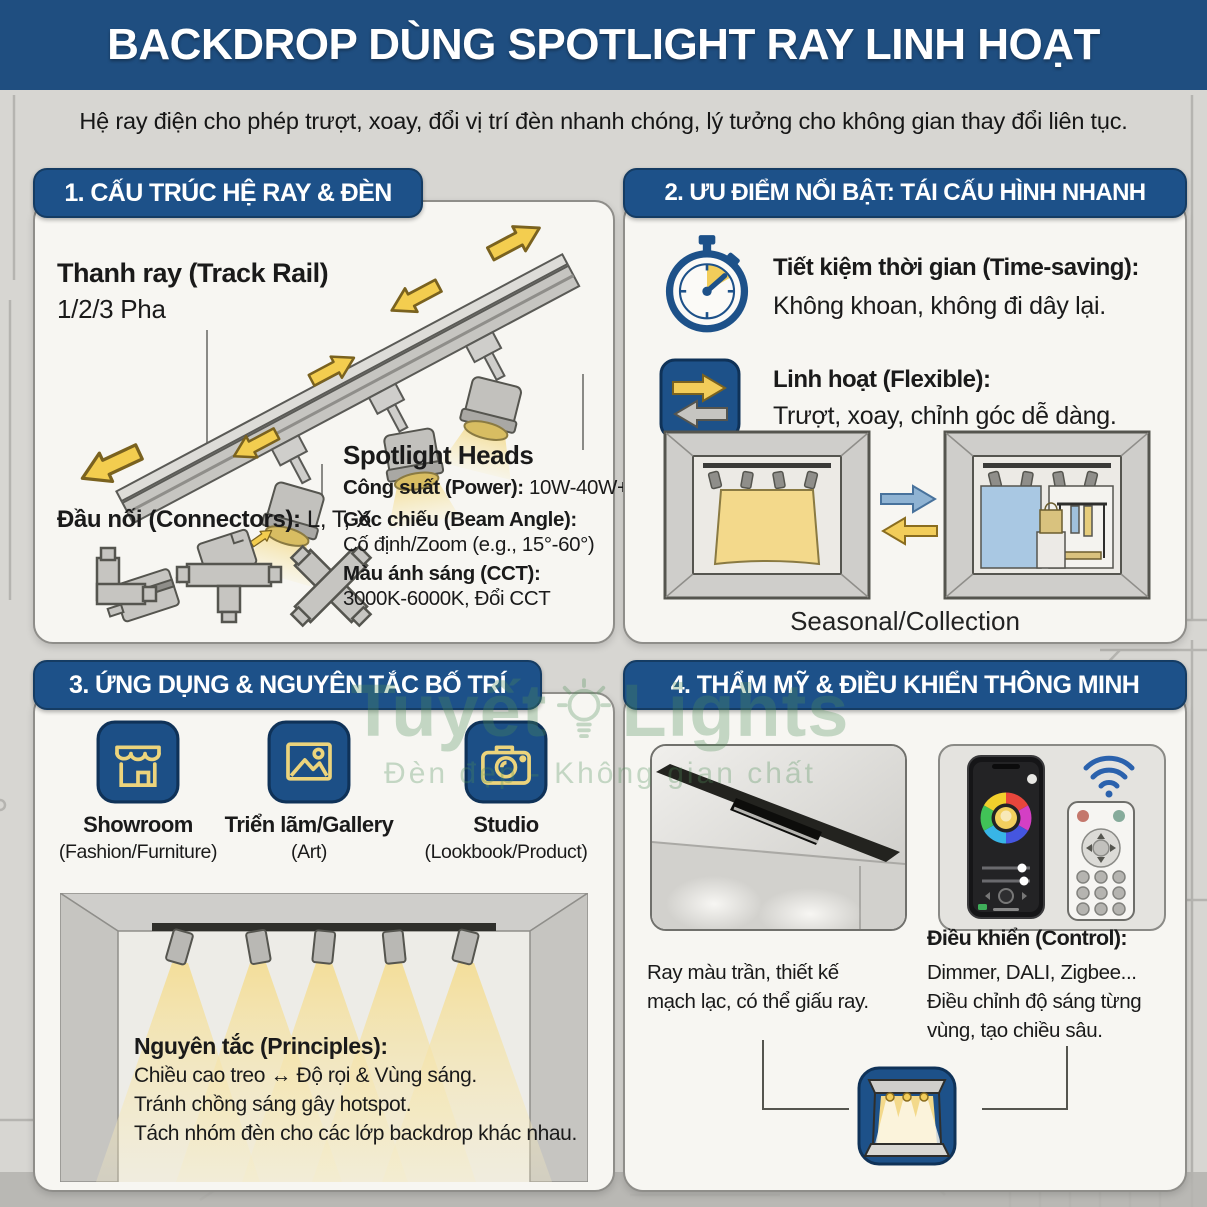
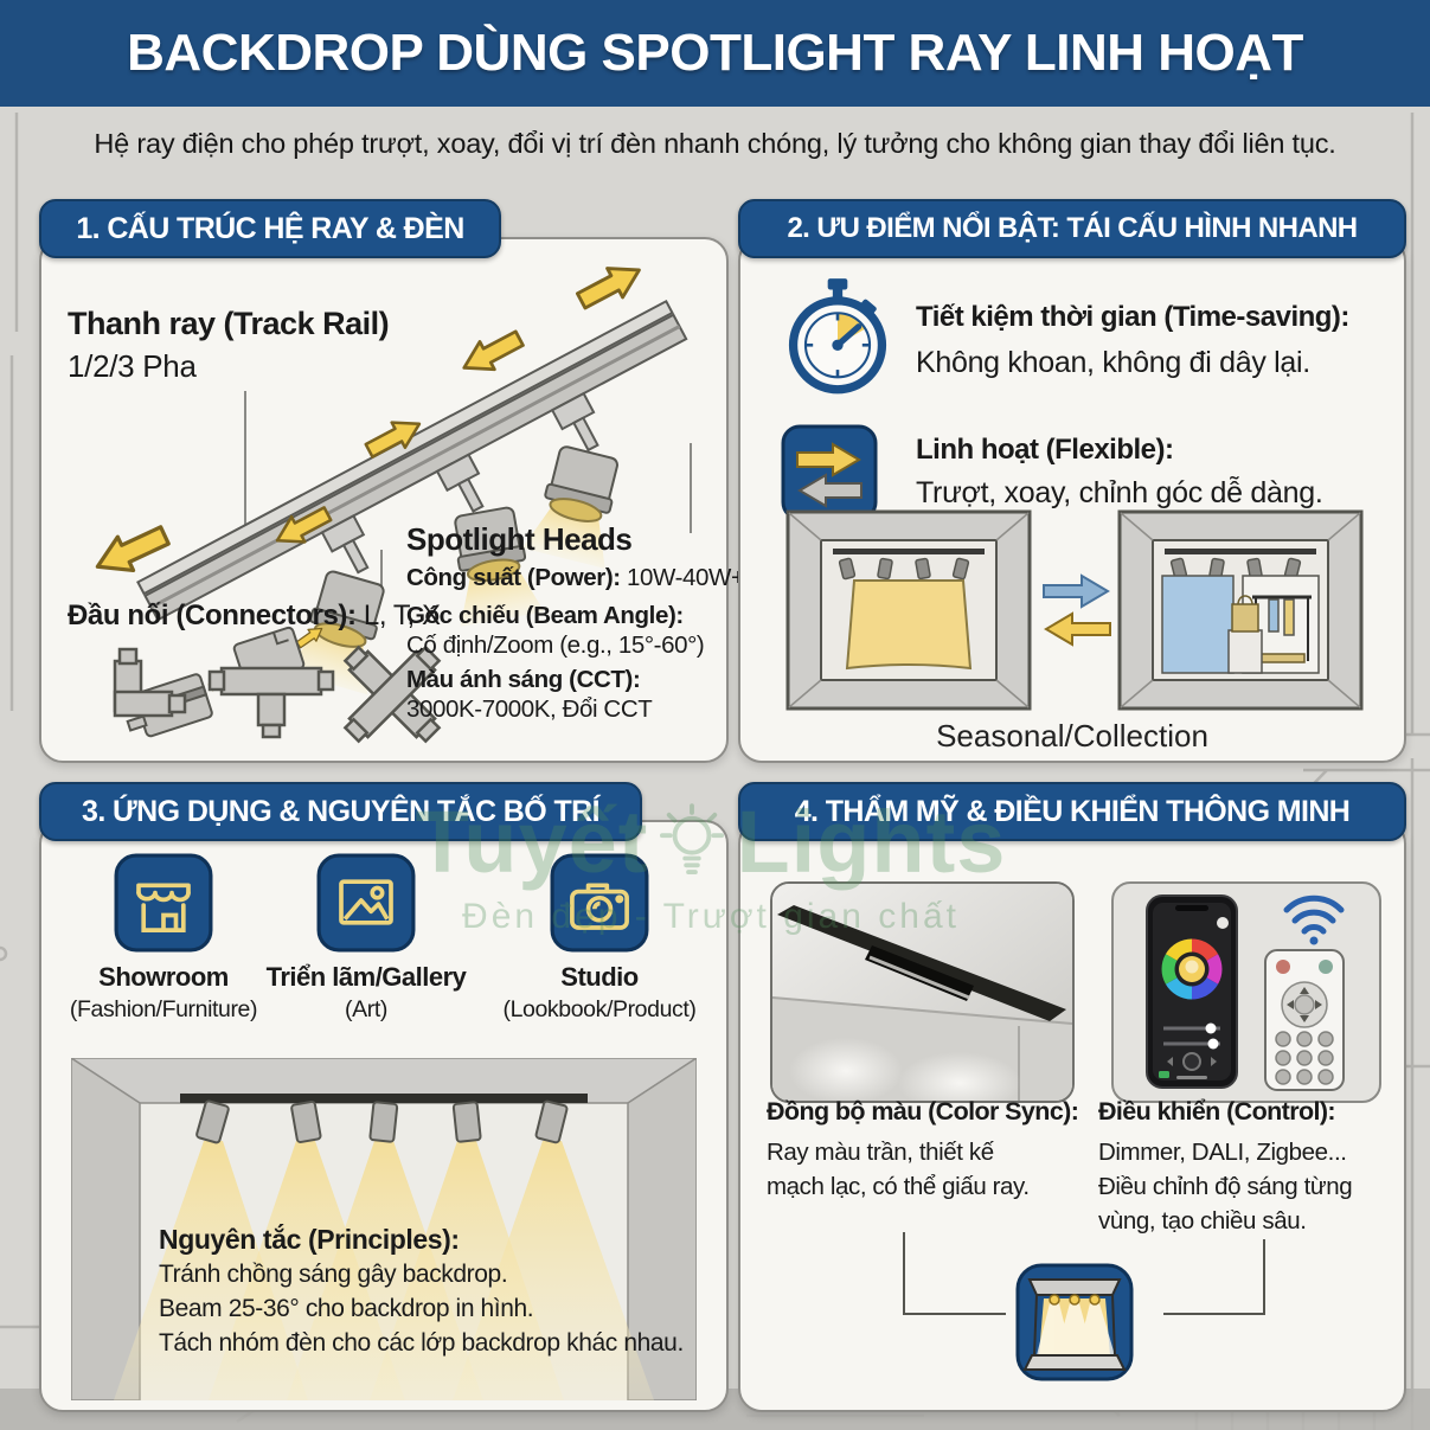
  BACKDROP DÙNG SPOTLIGHT RAY LINH HOẠT
  Hệ ray điện cho phép trượt, xoay, đổi vị trí đèn nhanh chóng, lý tưởng cho không gian thay đổi liên tục.
  1. CẤU TRÚC HỆ RAY & ĐÈN
  Thanh ray (Track Rail)
  1/2/3 Pha
  Đầu nối (Connectors): L, T, X
  Spotlight Heads
  Công suất (Power): 10W-40W
  Góc chiếu (Beam Angle):
  Cố định/Zoom (e.g., 15°-60°)
  Màu ánh sáng (CCT):
- 3000K-6000K, Đổi CCT
+ 3000K-7000K, Đổi CCT
  2. ƯU ĐIỂM NỔI BẬT: TÁI CẤU HÌNH NHANH
  Tiết kiệm thời gian (Time-saving):
  Không khoan, không đi dây lại.
  Linh hoạt (Flexible):
  Trượt, xoay, chỉnh góc dễ dàng.
  Seasonal/Collection
  3. ỨNG DỤNG & NGUYÊN TẮC BỐ TRÍ
  Showroom
  (Fashion/Furniture)
  Triển lãm/Gallery
  (Art)
  Studio
  (Lookbook/Product)
  Nguyên tắc (Principles):
- Chiều cao treo ↔ Độ rọi & Vùng sáng.
- Tránh chồng sáng gây hotspot.
+ Tránh chồng sáng gây backdrop.
+ Beam 25-36° cho backdrop in hình.
  Tách nhóm đèn cho các lớp backdrop khác nhau.
  4. THẨM MỸ & ĐIỀU KHIỂN THÔNG MINH
+ Đồng bộ màu (Color Sync):
  Ray màu trần, thiết kế
  mạch lạc, có thể giấu ray.
  Điều khiển (Control):
  Dimmer, DALI, Zigbee...
  Điều chỉnh độ sáng từng
  vùng, tạo chiều sâu.
  Tuyết
  Lights
- Đèn đẹp - Không gian chất
+ Đèn đẹp - Trượt gian chất
